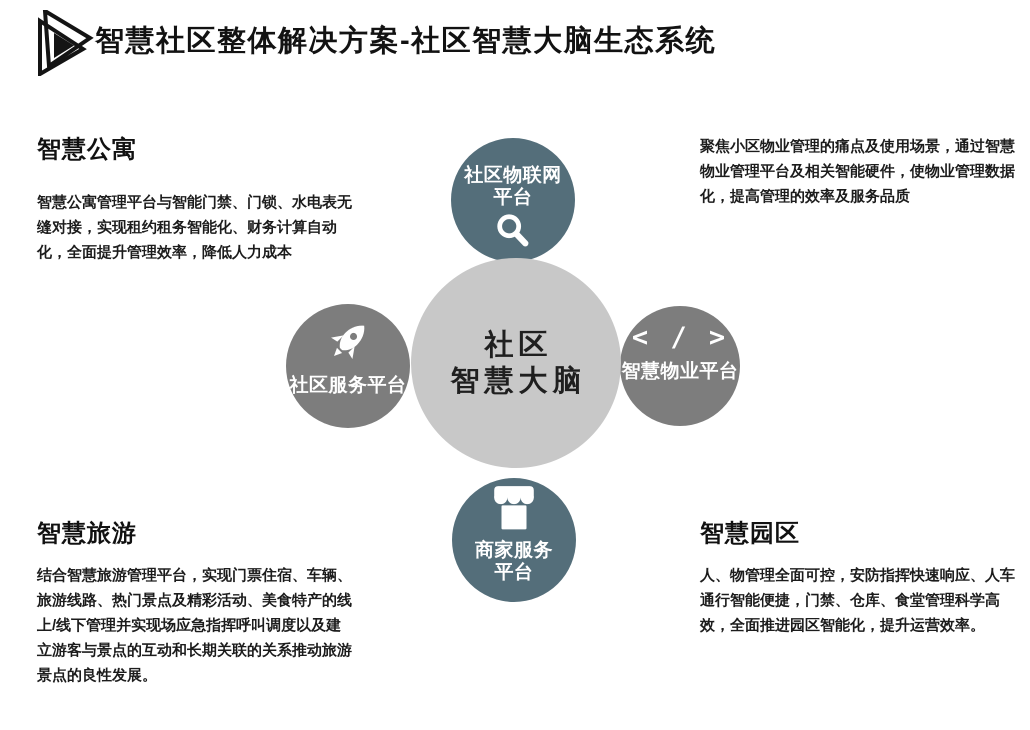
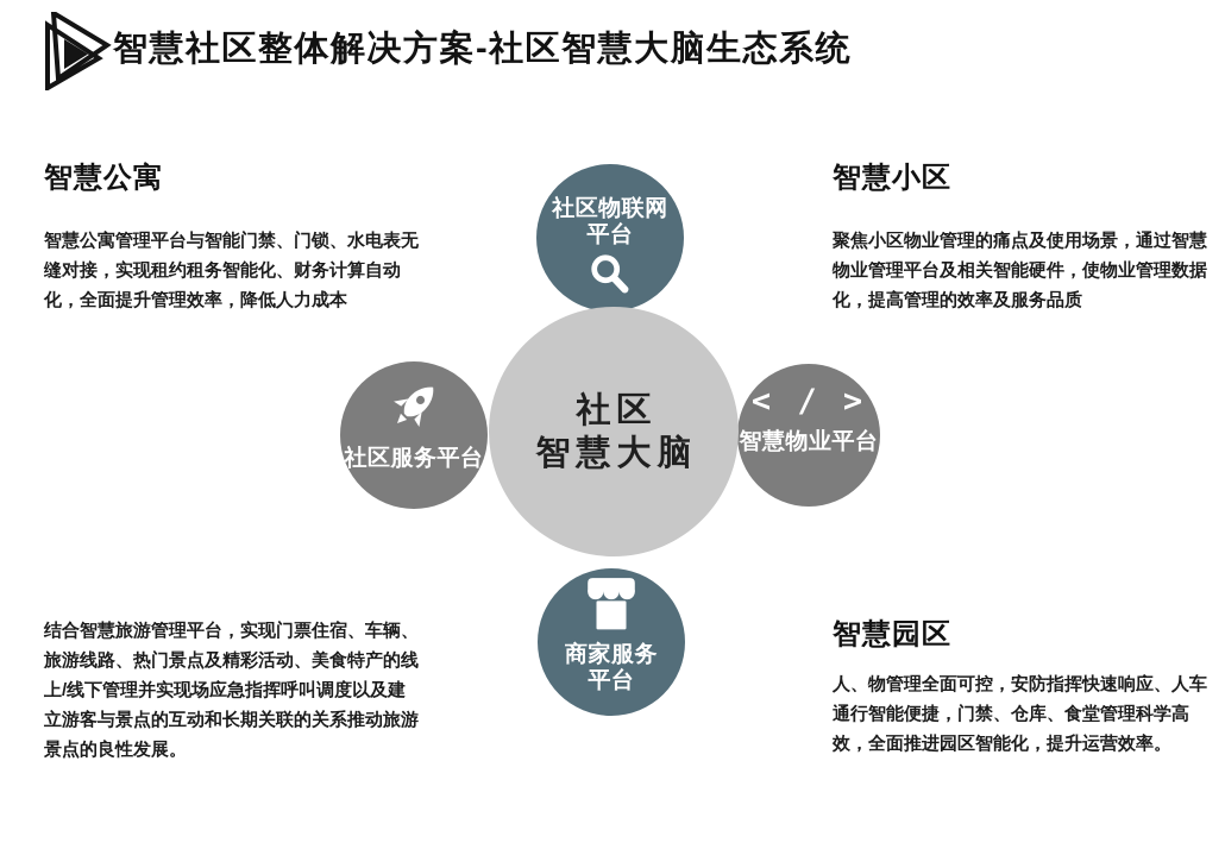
  智慧社区整体解决方案-社区智慧大脑生态系统
  智慧公寓
  智慧公寓管理平台与智能门禁、门锁、水电表无缝对接，实现租约租务智能化、财务计算自动化，全面提升管理效率，降低人力成本
+ 智慧小区
  聚焦小区物业管理的痛点及使用场景，通过智慧物业管理平台及相关智能硬件，使物业管理数据化，提高管理的效率及服务品质
- 智慧旅游
  结合智慧旅游管理平台，实现门票住宿、车辆、旅游线路、热门景点及精彩活动、美食特产的线上/线下管理并实现场应急指挥呼叫调度以及建立游客与景点的互动和长期关联的关系推动旅游景点的良性发展。
  智慧园区
  人、物管理全面可控，安防指挥快速响应、人车通行智能便捷，门禁、仓库、食堂管理科学高效，全面推进园区智能化，提升运营效率。
  社区
  智慧大脑
  社区物联网
  平台
  社区服务平台
  < / >
  智慧物业平台
  商家服务
  平台
